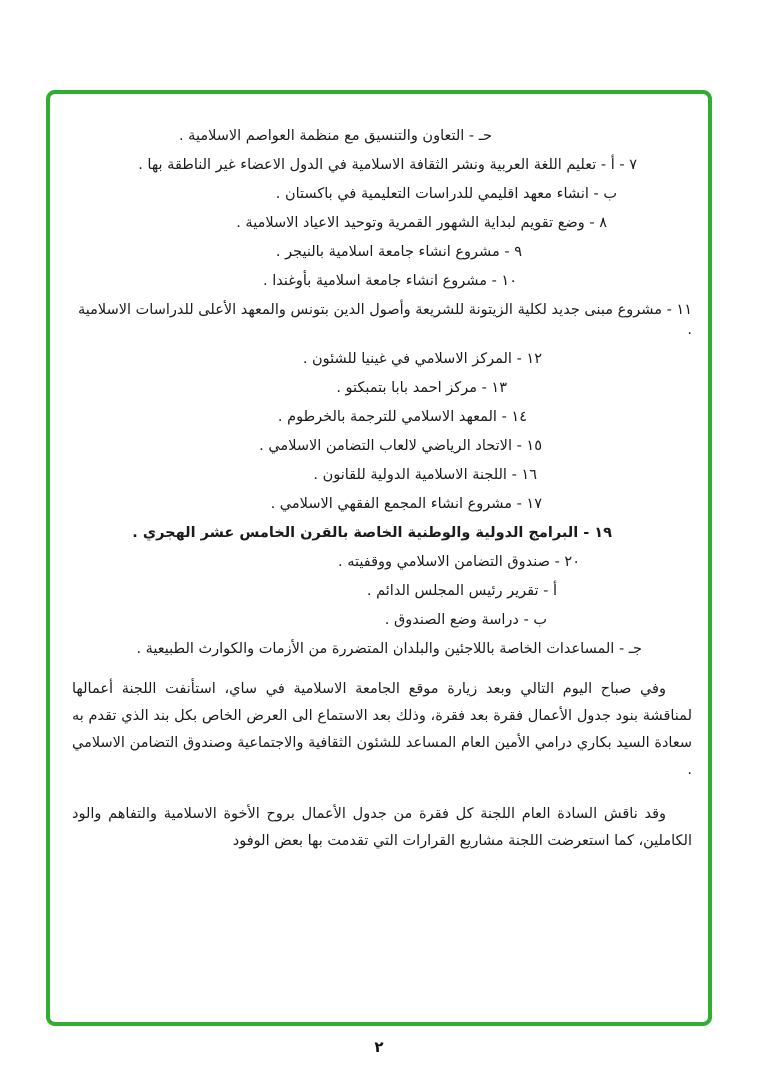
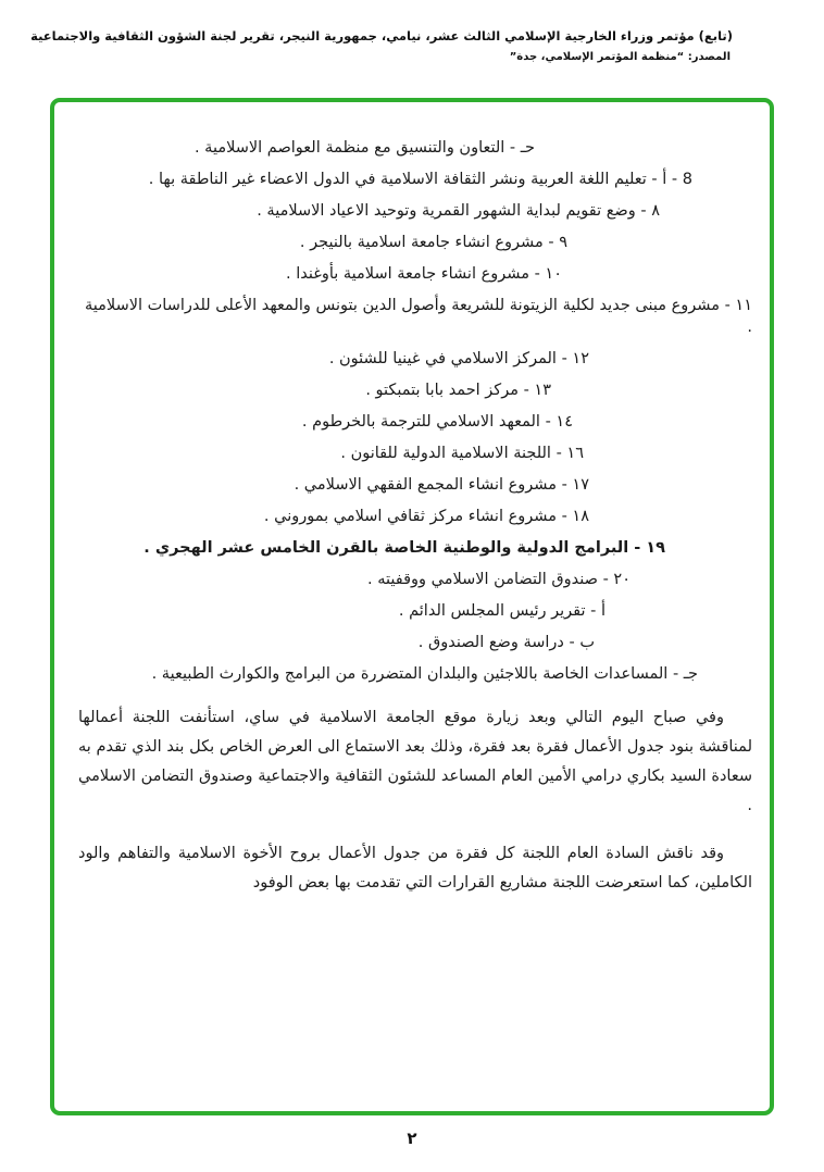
+ (تابع) مؤتمر وزراء الخارجية الإسلامي الثالث عشر، نيامي، جمهورية النيجر، تقرير لجنة الشؤون الثقافية والاجتماعية
+ المصدر: “منظمة المؤتمر الإسلامي، جدة”
  حـ - التعاون والتنسيق مع منظمة العواصم الاسلامية .
- ٧ - أ - تعليم اللغة العربية ونشر الثقافة الاسلامية في الدول الاعضاء غير الناطقة بها .
+ 8 - أ - تعليم اللغة العربية ونشر الثقافة الاسلامية في الدول الاعضاء غير الناطقة بها .
- ب - انشاء معهد اقليمي للدراسات التعليمية في باكستان .
  ٨ - وضع تقويم لبداية الشهور القمرية وتوحيد الاعياد الاسلامية .
  ٩ - مشروع انشاء جامعة اسلامية بالنيجر .
  ١٠ - مشروع انشاء جامعة اسلامية بأوغندا .
  ١١ - مشروع مبنى جديد لكلية الزيتونة للشريعة وأصول الدين بتونس والمعهد الأعلى للدراسات الاسلامية .
  ١٢ - المركز الاسلامي في غينيا للشئون .
  ١٣ - مركز احمد بابا بتمبكتو .
  ١٤ - المعهد الاسلامي للترجمة بالخرطوم .
- ١٥ - الاتحاد الرياضي لالعاب التضامن الاسلامي .
  ١٦ - اللجنة الاسلامية الدولية للقانون .
  ١٧ - مشروع انشاء المجمع الفقهي الاسلامي .
+ ١٨ - مشروع انشاء مركز ثقافي اسلامي بموروني .
  ١٩ - البرامج الدولية والوطنية الخاصة بالقرن الخامس عشر الهجري .
  ٢٠ - صندوق التضامن الاسلامي ووقفيته .
  أ - تقرير رئيس المجلس الدائم .
  ب - دراسة وضع الصندوق .
- جـ - المساعدات الخاصة باللاجئين والبلدان المتضررة من الأزمات والكوارث الطبيعية .
+ جـ - المساعدات الخاصة باللاجئين والبلدان المتضررة من البرامج والكوارث الطبيعية .
  وفي صباح اليوم التالي وبعد زيارة موقع الجامعة الاسلامية في ساي، استأنفت اللجنة أعمالها لمناقشة بنود جدول الأعمال فقرة بعد فقرة، وذلك بعد الاستماع الى العرض الخاص بكل بند الذي تقدم به سعادة السيد بكاري درامي الأمين العام المساعد للشئون الثقافية والاجتماعية وصندوق التضامن الاسلامي .
  وقد ناقش السادة العام اللجنة كل فقرة من جدول الأعمال بروح الأخوة الاسلامية والتفاهم والود الكاملين، كما استعرضت اللجنة مشاريع القرارات التي تقدمت بها بعض الوفود
  ٢
